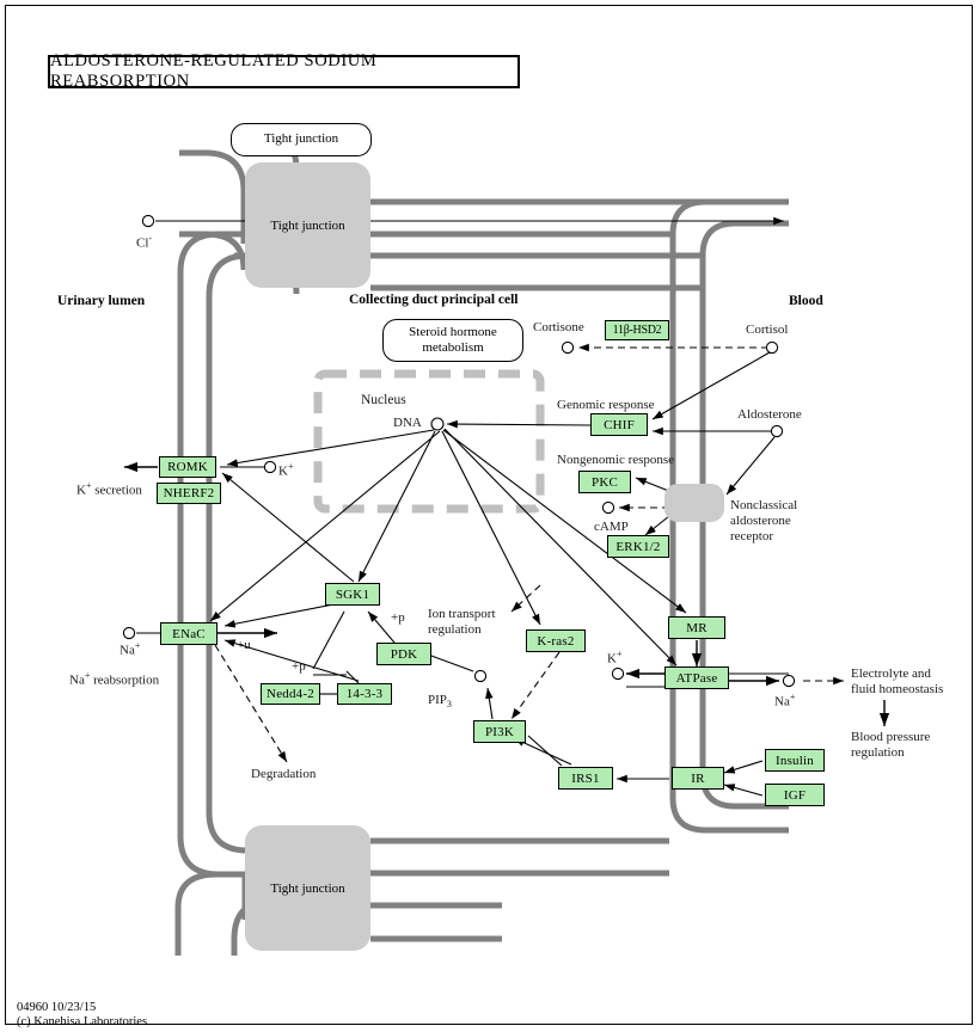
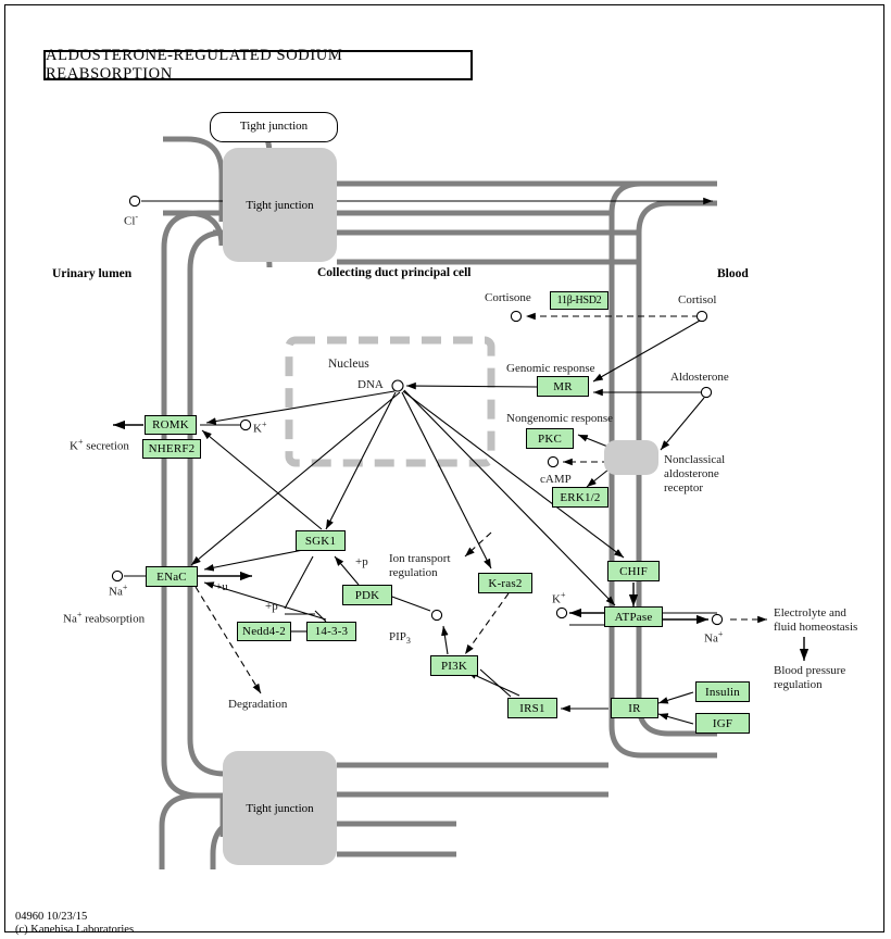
  ALDOSTERONE-REGULATED SODIUM REABSORPTION
  Tight junction
  Tight junction
  Tight junction
  Urinary lumen
  Collecting duct principal cell
  Blood
  Nucleus
  DNA
- Steroid hormone
- metabolism
  Nonclassical
  aldosterone
  receptor
  11β-HSD2
- CHIF
+ MR
  PKC
  ERK1/2
  ROMK
  NHERF2
  SGK1
  PDK
  ENaC
  Nedd4-2
  14-3-3
  K-ras2
  PI3K
  IRS1
  IR
  Insulin
  IGF
- MR
+ CHIF
  ATPase
  Cl-
  Cortisone
  Cortisol
  Aldosterone
  K+
  Na+
  K+
  Na+
  cAMP
  PIP3
  K+ secretion
  Na+ reabsorption
  Genomic response
  Nongenomic response
  Ion transport
  regulation
  Degradation
  Electrolyte and
  fluid homeostasis
  Blood pressure
  regulation
  +p
  +p
  +u
  04960 10/23/15
  (c) Kanehisa Laboratories
